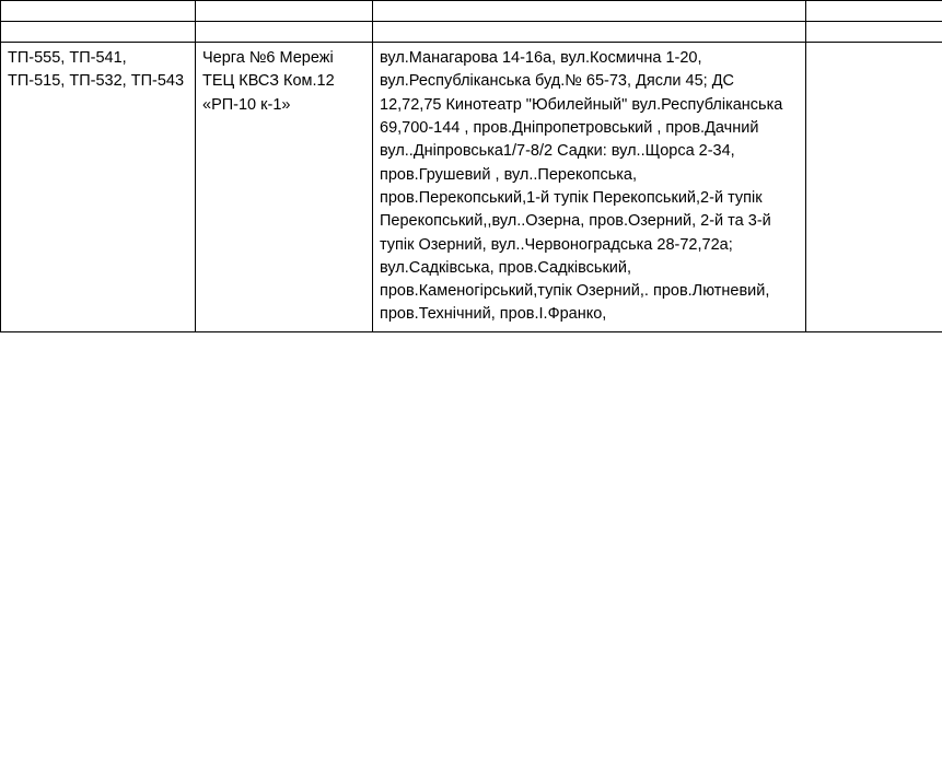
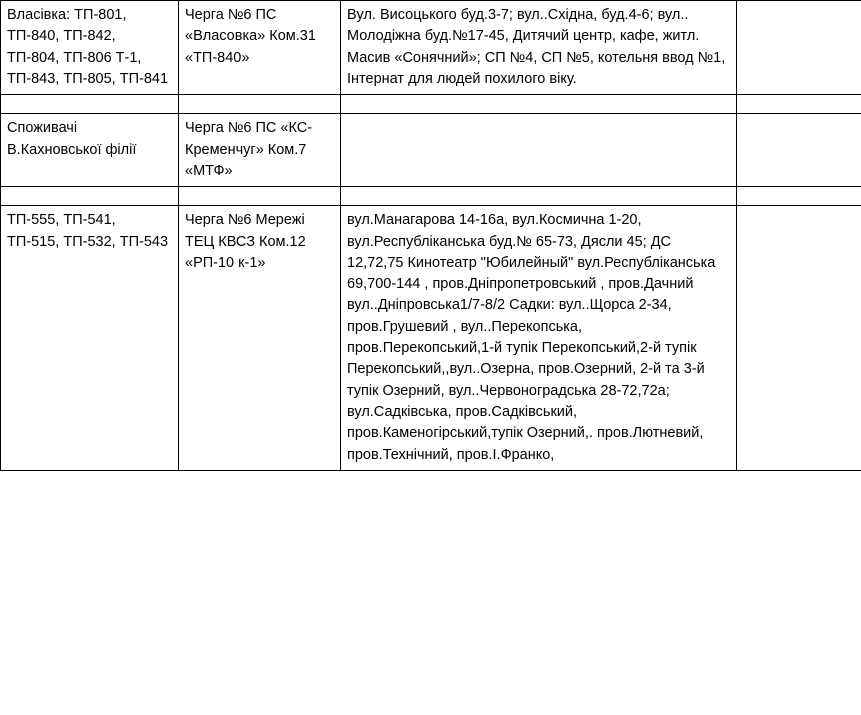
+ Власівка: ТП-801, ТП-840, ТП-842, ТП-804, ТП-806 Т-1, ТП-843, ТП-805, ТП-841	Черга №6 ПС «Власовка» Ком.31 «ТП-840»	Вул. Висоцького буд.3-7; вул..Східна, буд.4-6; вул.. Молодіжна буд.№17-45, Дитячий центр, кафе, житл. Масив «Сонячний»; СП №4, СП №5, котельня ввод №1, Інтернат для людей похилого віку.
+ Споживачі В.Кахновської філії	Черга №6 ПС «КС-Кременчуг» Ком.7 «МТФ»
  ТП-555, ТП-541, ТП-515, ТП-532, ТП-543	Черга №6 Мережі ТЕЦ КВСЗ Ком.12 «РП-10 к-1»	вул.Манагарова 14-16а, вул.Космична 1-20, вул.Республіканська буд.№ 65-73, Дясли 45; ДС 12,72,75 Кинотеатр "Юбилейный" вул.Республіканська 69,700-144 , пров.Дніпропетровський , пров.Дачний вул..Дніпровська1/7-8/2 Садки: вул..Щорса 2-34, пров.Грушевий , вул..Перекопська, пров.Перекопський,1-й тупік Перекопський,2-й тупік Перекопський,,вул..Озерна, пров.Озерний, 2-й та 3-й тупік Озерний, вул..Червоноградська 28-72,72а; вул.Садківська, пров.Садківський, пров.Каменогірський,тупік Озерний,. пров.Лютневий, пров.Технічний, пров.І.Франко,
